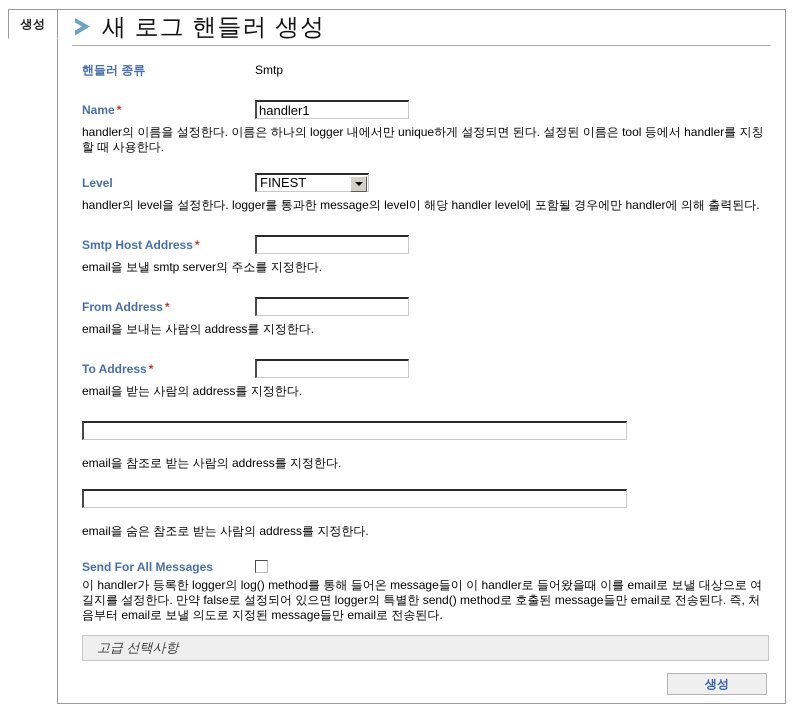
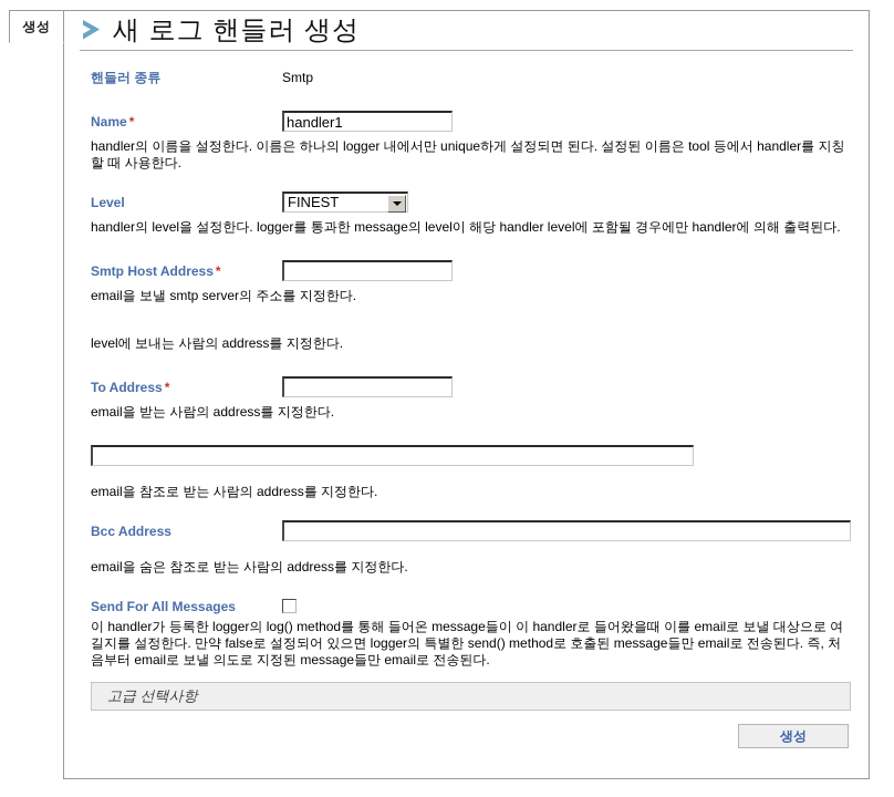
  생성
  새 로그 핸들러 생성
  핸들러 종류
  Smtp
  Name *
  handler1
  handler의 이름을 설정한다. 이름은 하나의 logger 내에서만 unique하게 설정되면 된다. 설정된 이름은 tool 등에서 handler를 지칭할 때 사용한다.
  Level
  FINEST
  handler의 level을 설정한다. logger를 통과한 message의 level이 해당 handler level에 포함될 경우에만 handler에 의해 출력된다.
  Smtp Host Address *
  email을 보낼 smtp server의 주소를 지정한다.
- From Address *
- email을 보내는 사람의 address를 지정한다.
+ level에 보내는 사람의 address를 지정한다.
  To Address *
  email을 받는 사람의 address를 지정한다.
  email을 참조로 받는 사람의 address를 지정한다.
+ Bcc Address
  email을 숨은 참조로 받는 사람의 address를 지정한다.
  Send For All Messages
  이 handler가 등록한 logger의 log() method를 통해 들어온 message들이 이 handler로 들어왔을때 이를 email로 보낼 대상으로 여길지를 설정한다. 만약 false로 설정되어 있으면 logger의 특별한 send() method로 호출된 message들만 email로 전송된다. 즉, 처음부터 email로 보낼 의도로 지정된 message들만 email로 전송된다.
  고급 선택사항
  생성
